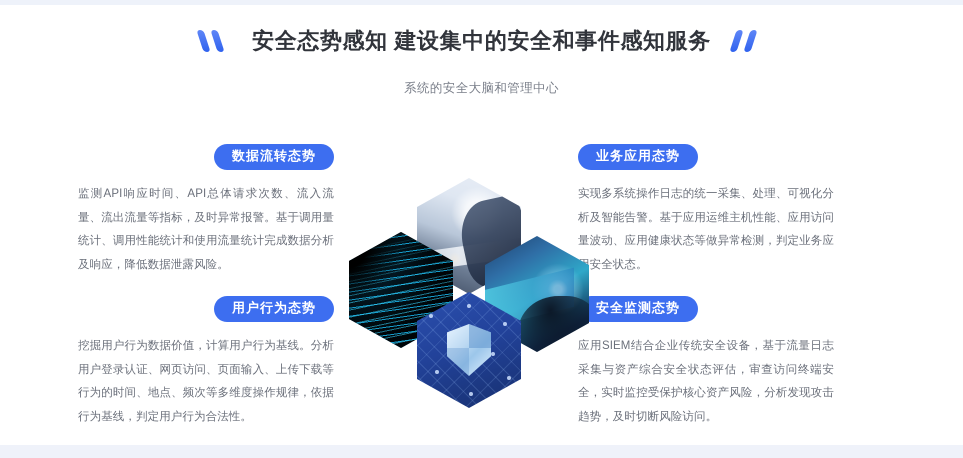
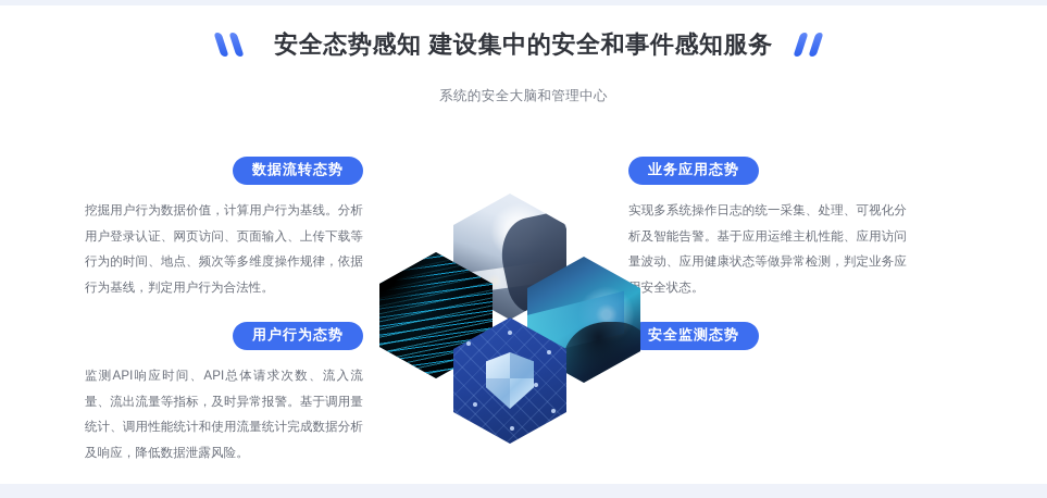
  安全态势感知 建设集中的安全和事件感知服务
  系统的安全大脑和管理中心
  数据流转态势
- 监测API响应时间、API总体请求次数、流入流量、流出流量等指标，及时异常报警。基于调用量统计、调用性能统计和使用流量统计完成数据分析及响应，降低数据泄露风险。
+ 挖掘用户行为数据价值，计算用户行为基线。分析用户登录认证、网页访问、页面输入、上传下载等行为的时间、地点、频次等多维度操作规律，依据行为基线，判定用户行为合法性。
  业务应用态势
  实现多系统操作日志的统一采集、处理、可视化分析及智能告警。基于应用运维主机性能、应用访问量波动、应用健康状态等做异常检测，判定业务应安全状态。
  用户行为态势
- 挖掘用户行为数据价值，计算用户行为基线。分析用户登录认证、网页访问、页面输入、上传下载等行为的时间、地点、频次等多维度操作规律，依据行为基线，判定用户行为合法性。
+ 监测API响应时间、API总体请求次数、流入流量、流出流量等指标，及时异常报警。基于调用量统计、调用性能统计和使用流量统计完成数据分析及响应，降低数据泄露风险。
  安全监测态势
- 应用SIEM结合企业传统安全设备，基于流量日志采集与资产综合安全状态评估，审查访问终端安全，实时监控受保护核心资产风险，分析发现攻击趋势，及时切断风险访问。
